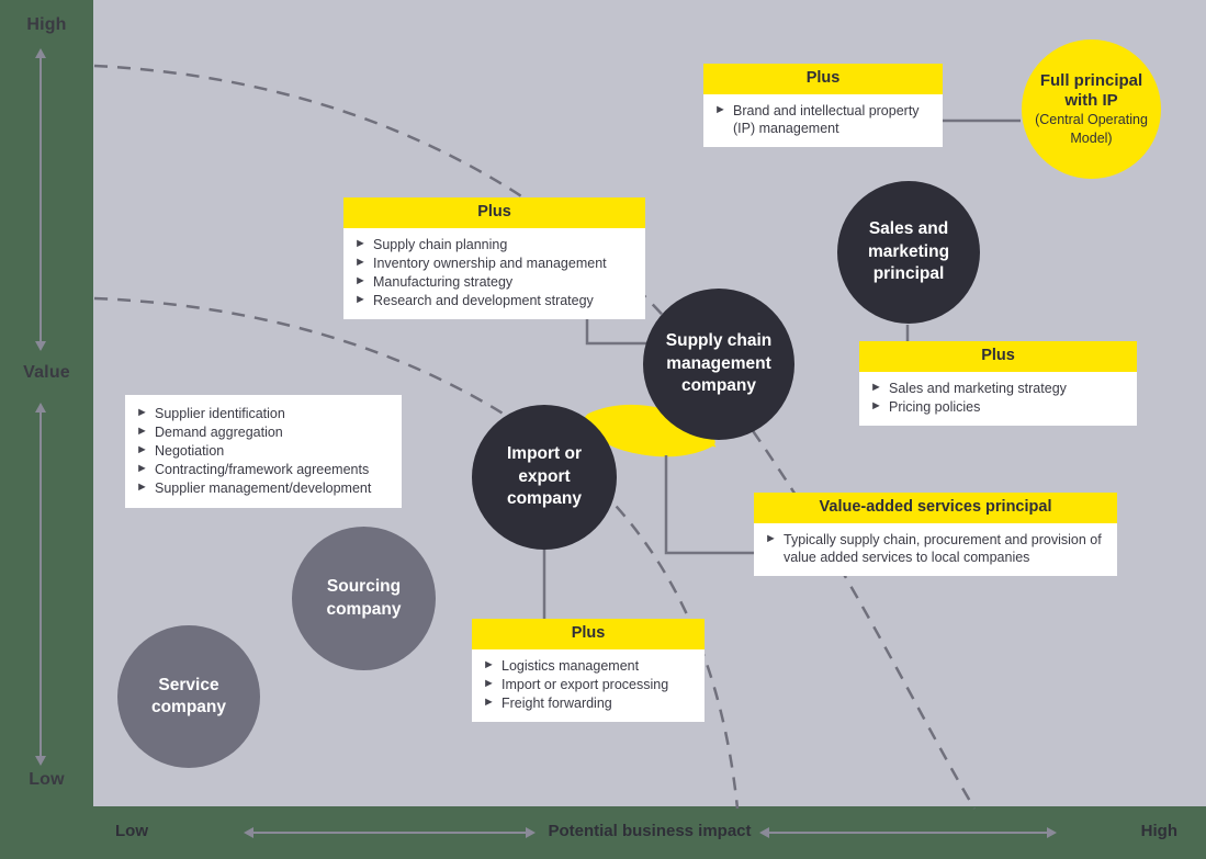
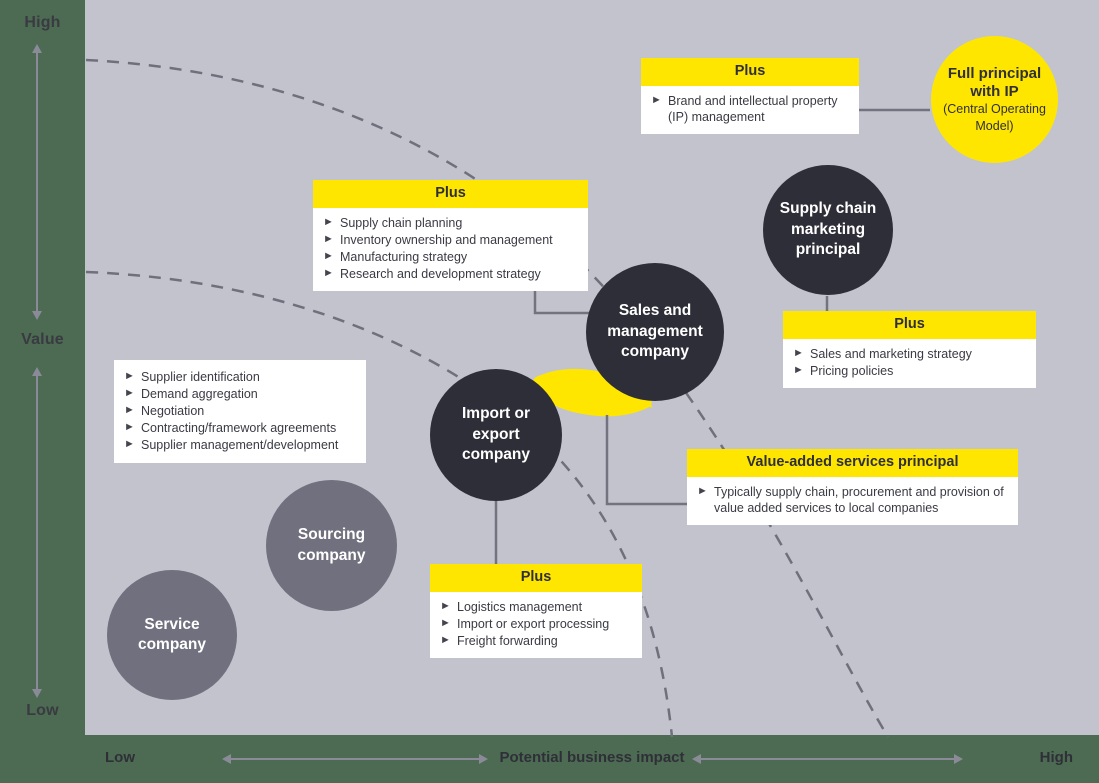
  High
  Value
  Low
  Low
  Potential business impact
  High
  Service
  company
  Sourcing
  company
  Import or
  export
  company
- Supply chain
+ Sales and
  management
  company
- Sales and
+ Supply chain
  marketing
  principal
  Full principal
  with IP
  (Central Operating
  Model)
  ►
  Supplier identification
  ►
  Demand aggregation
  ►
  Negotiation
  ►
  Contracting/framework agreements
  ►
  Supplier management/development
  Plus
  ►
  Logistics management
  ►
  Import or export processing
  ►
  Freight forwarding
  Plus
  ►
  Supply chain planning
  ►
  Inventory ownership and management
  ►
  Manufacturing strategy
  ►
  Research and development strategy
  Plus
  ►
  Sales and marketing strategy
  ►
  Pricing policies
  Plus
  ►
  Brand and intellectual property (IP) management
  Value-added services principal
  ►
  Typically supply chain, procurement and provision of value added services to local companies
